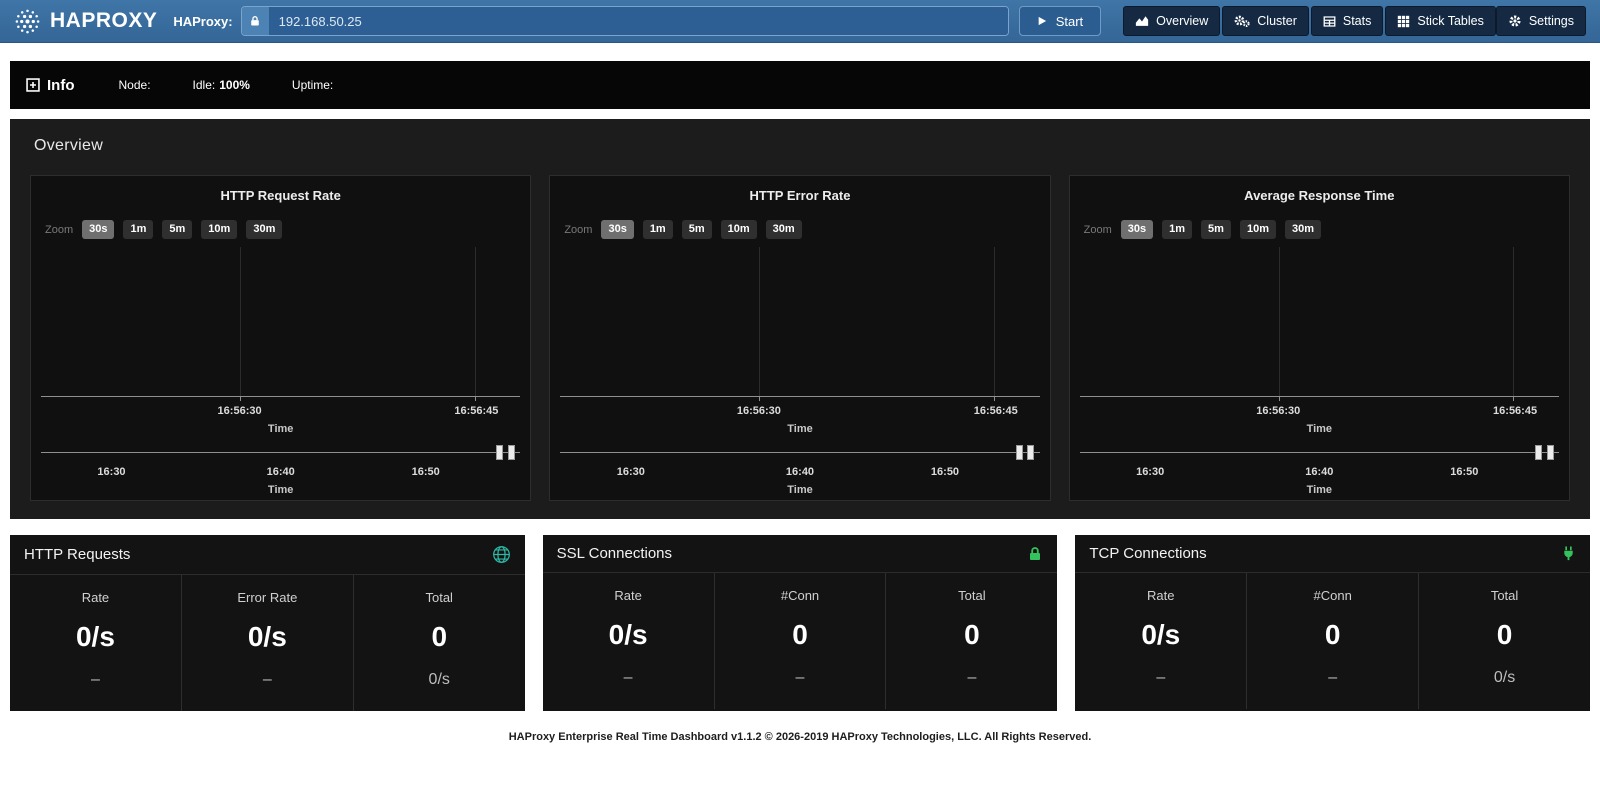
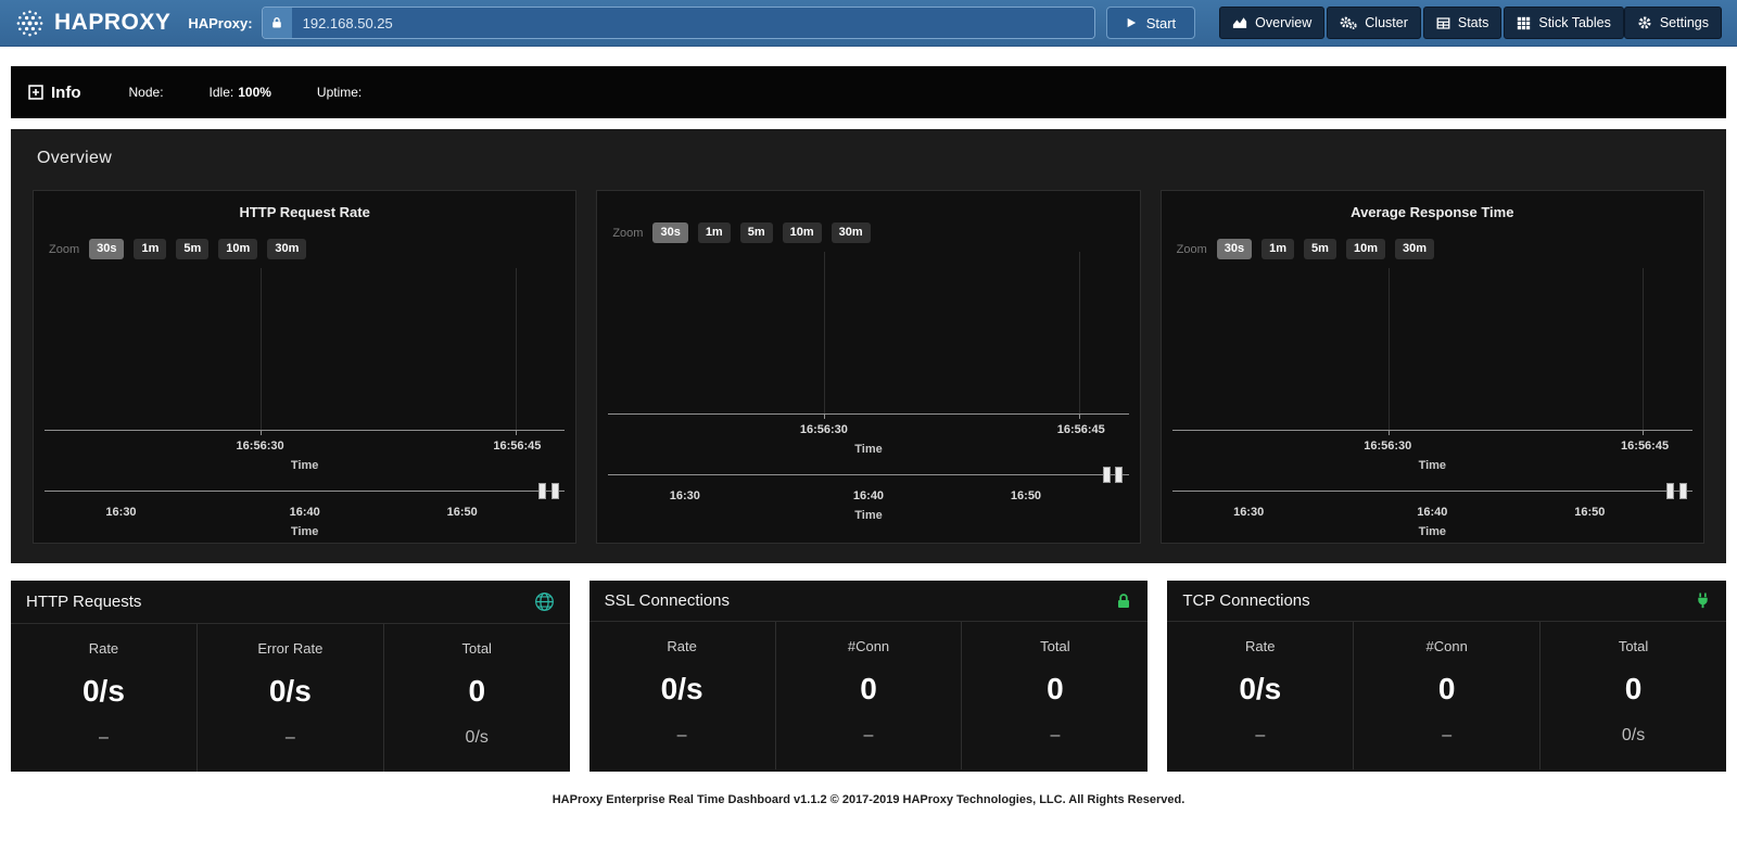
  HAPROXY
  HAProxy:
  192.168.50.25
  Start
  Overview
  Cluster
  Stats
  Stick Tables
  Settings
  Info
  Node:
  Idle: 100%
  Uptime:
  Overview
  HTTP Request Rate
  Zoom
  30s
  1m
  5m
  10m
  30m
  16:56:30
  16:56:45
  Time
  16:30
  16:40
  16:50
  Time
- HTTP Error Rate
  Zoom
  30s
  1m
  5m
  10m
  30m
  16:56:30
  16:56:45
  Time
  16:30
  16:40
  16:50
  Time
  Average Response Time
  Zoom
  30s
  1m
  5m
  10m
  30m
  16:56:30
  16:56:45
  Time
  16:30
  16:40
  16:50
  Time
  HTTP Requests
  Rate
  0/s
  –
  Error Rate
  0/s
  –
  Total
  0
  0/s
  SSL Connections
  Rate
  0/s
  –
  #Conn
  0
  –
  Total
  0
  –
  TCP Connections
  Rate
  0/s
  –
  #Conn
  0
  –
  Total
  0
  0/s
- HAProxy Enterprise Real Time Dashboard v1.1.2 © 2026-2019 HAProxy Technologies, LLC. All Rights Reserved.
+ HAProxy Enterprise Real Time Dashboard v1.1.2 © 2017-2019 HAProxy Technologies, LLC. All Rights Reserved.
